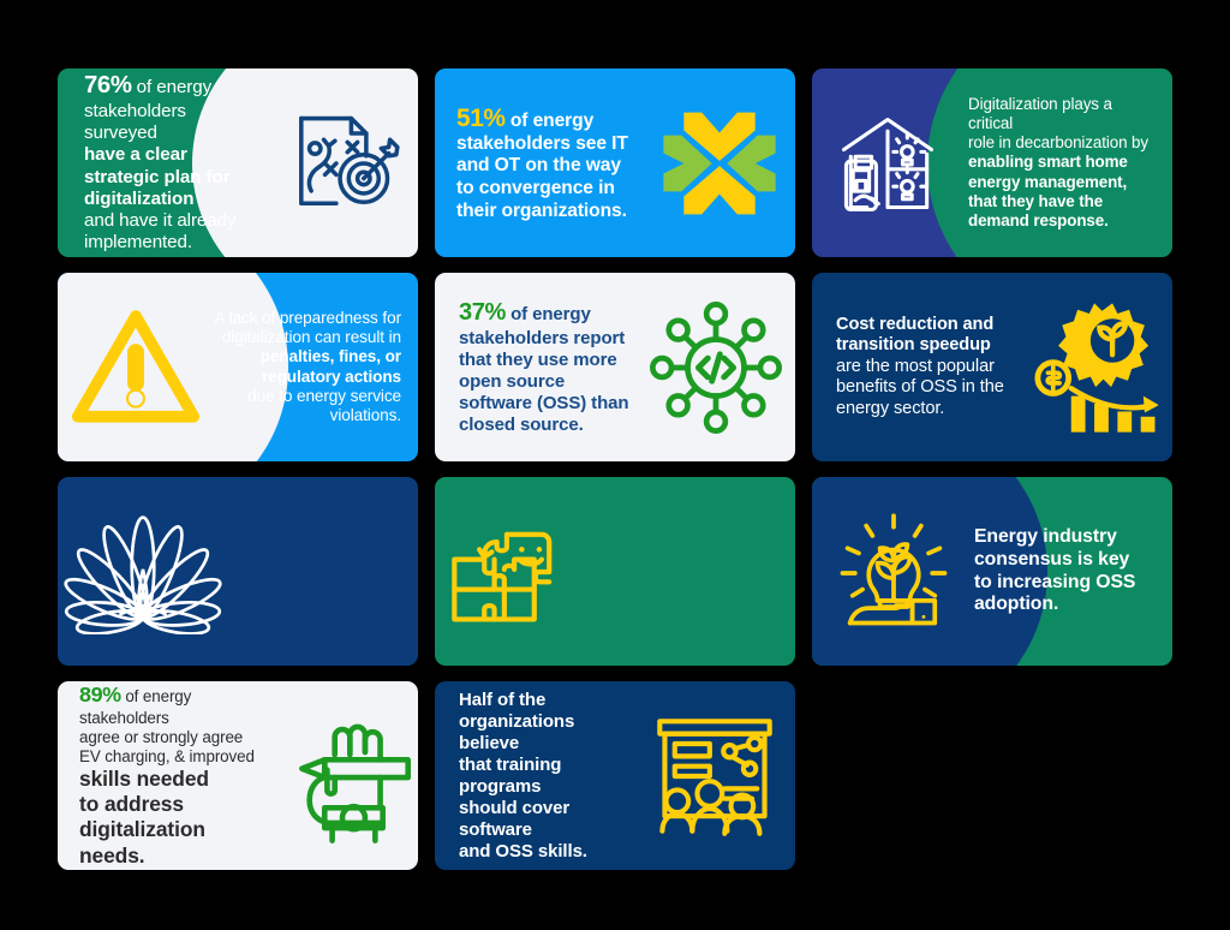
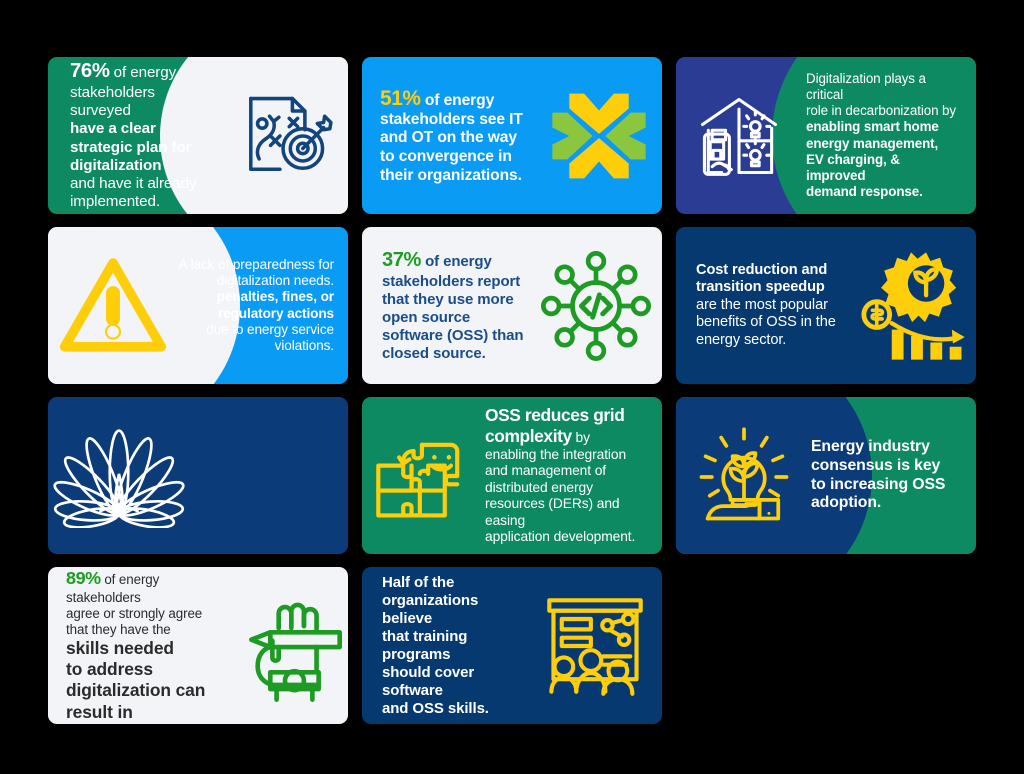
  76% of energy
  stakeholders surveyed
  have a clear
  strategic plan for
  digitalization
  and have it already
  implemented.
  51% of energy
  stakeholders see IT
  and OT on the way
  to convergence in
  their organizations.
  Digitalization plays a critical
  role in decarbonization by
  enabling smart home
  energy management,
- that they have the
+ EV charging, & improved
  demand response.
  A lack of preparedness for
- digitalization can result in
+ digitalization needs.
  penalties, fines, or
  regulatory actions
  due to energy service
  violations.
  37% of energy
  stakeholders report
  that they use more
  open source
  software (OSS) than
  closed source.
  Cost reduction and
  transition speedup
  are the most popular
  benefits of OSS in the
  energy sector.
+ OSS reduces grid
+ complexity by
+ enabling the integration
+ and management of
+ distributed energy
+ resources (DERs) and easing
+ application development.
  Energy industry
  consensus is key
  to increasing OSS
  adoption.
  89% of energy stakeholders
  agree or strongly agree
- EV charging, & improved
+ that they have the
  skills needed
  to address
- digitalization needs.
+ digitalization can result in
  Half of the
  organizations believe
  that training programs
  should cover software
  and OSS skills.
